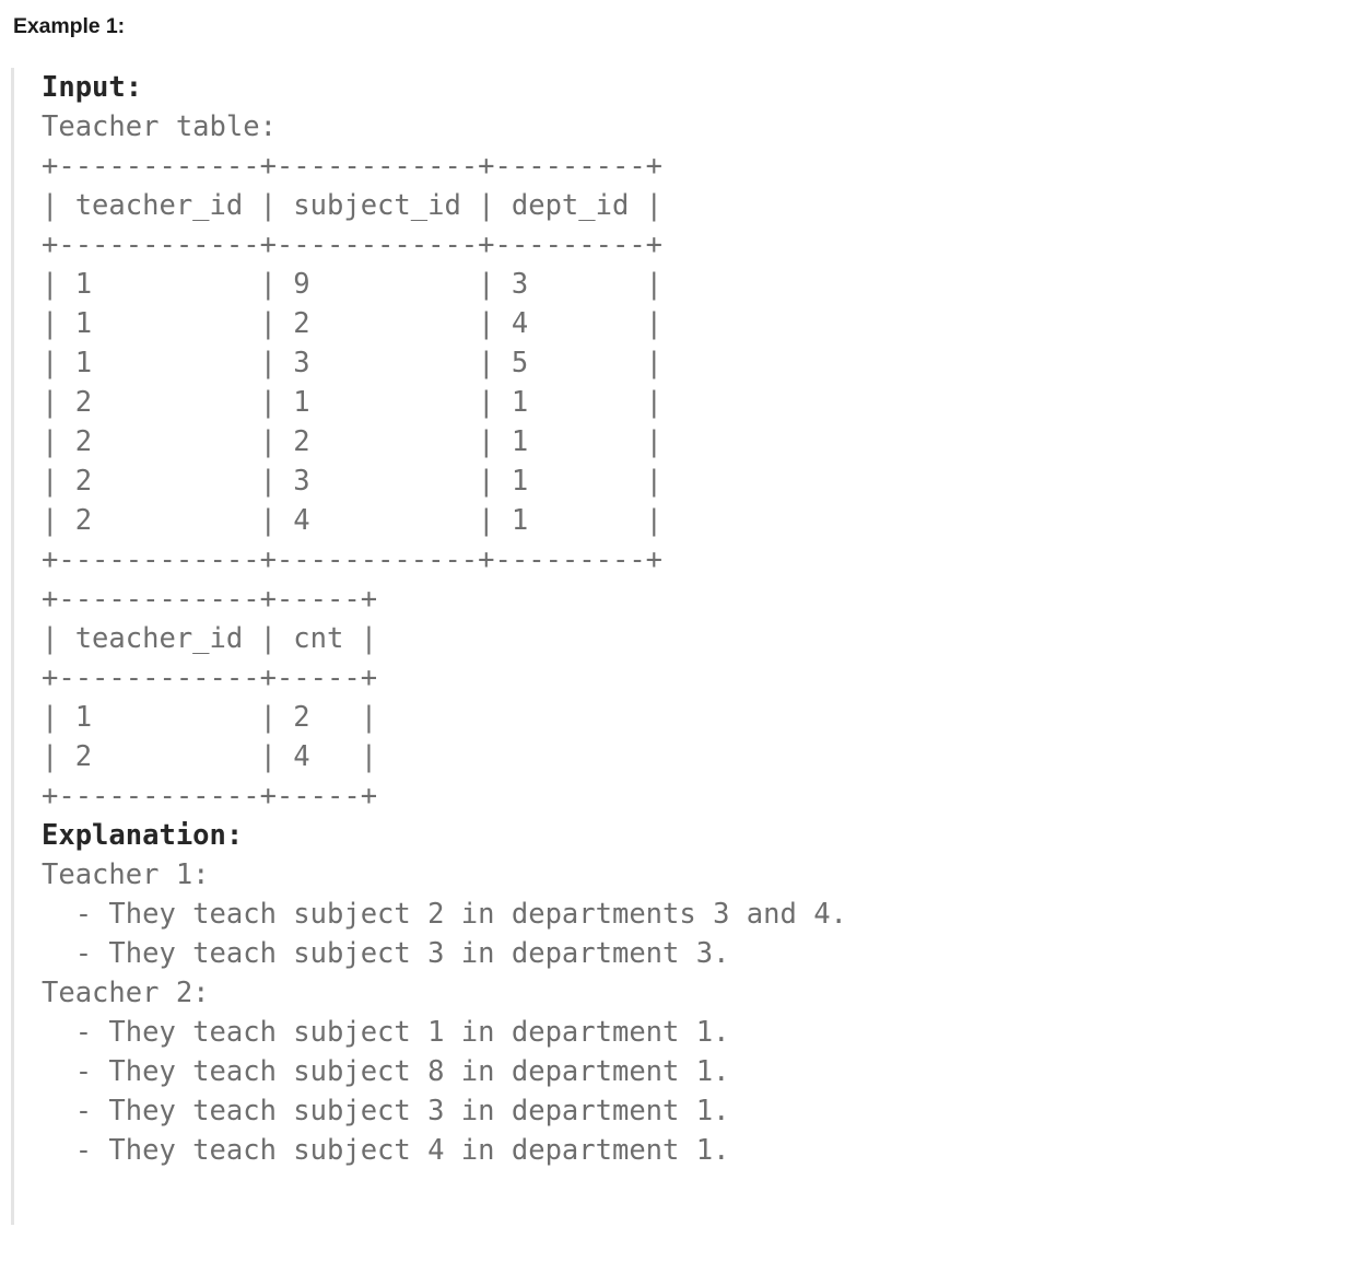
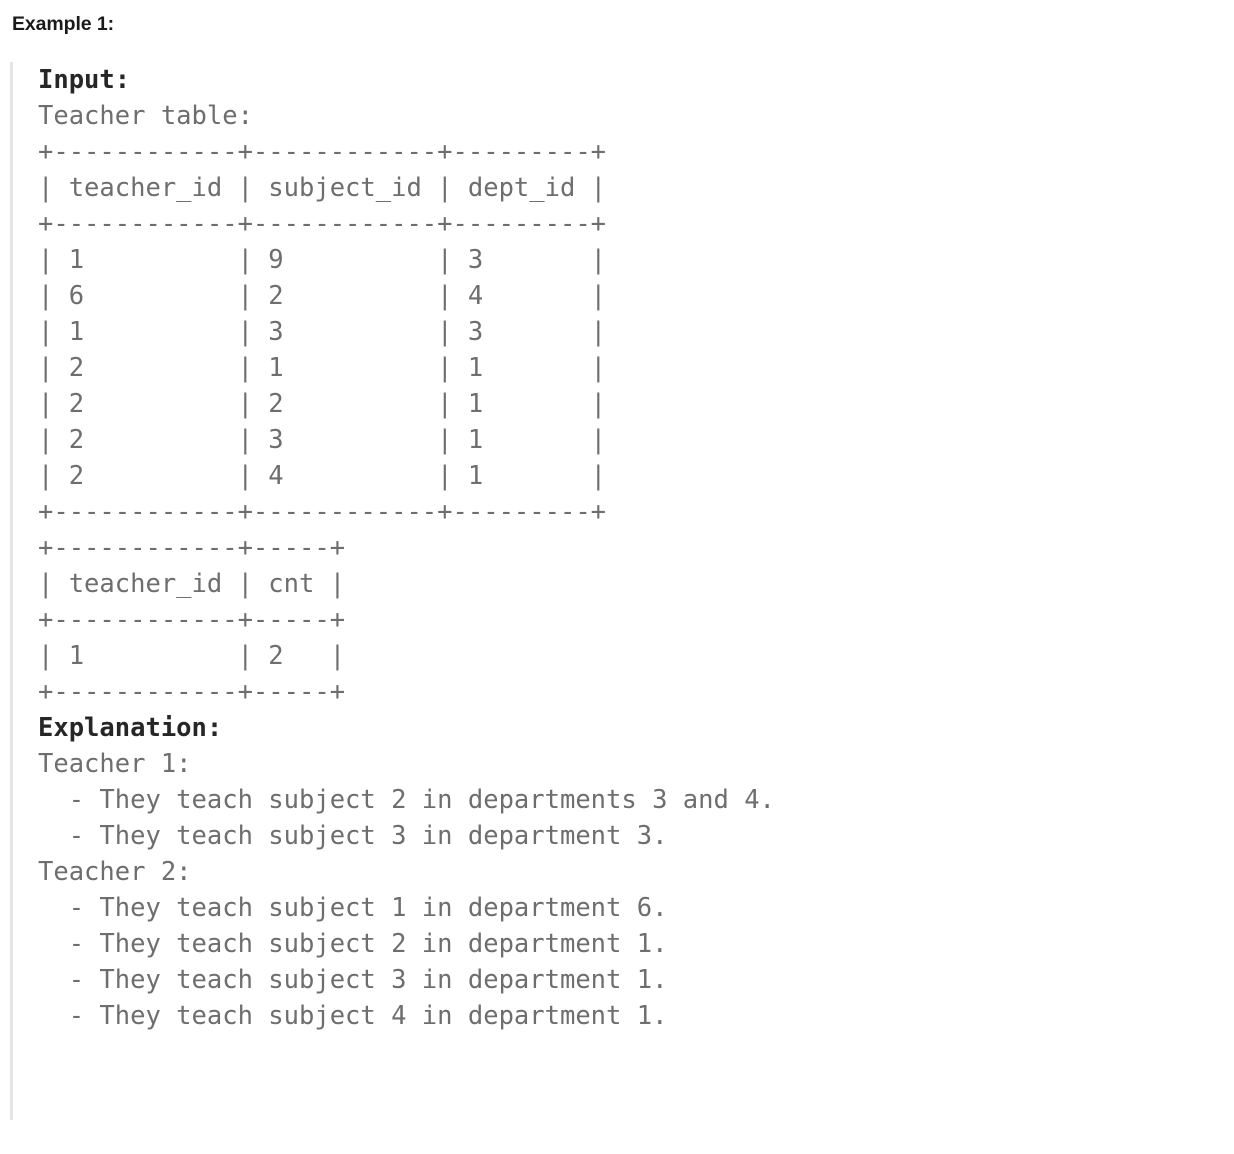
  Example 1:
  Input:
  Teacher table:
  +------------+------------+---------+
  | teacher_id | subject_id | dept_id |
  +------------+------------+---------+
  | 1 | 9 | 3 |
- | 1 | 2 | 4 |
+ | 6 | 2 | 4 |
- | 1 | 3 | 5 |
+ | 1 | 3 | 3 |
  | 2 | 1 | 1 |
  | 2 | 2 | 1 |
  | 2 | 3 | 1 |
  | 2 | 4 | 1 |
  +------------+------------+---------+
  +------------+-----+
  | teacher_id | cnt |
  +------------+-----+
  | 1 | 2 |
- | 2 | 4 |
  +------------+-----+
  Explanation:
  Teacher 1:
  - They teach subject 2 in departments 3 and 4.
  - They teach subject 3 in department 3.
  Teacher 2:
- - They teach subject 1 in department 1.
+ - They teach subject 1 in department 6.
- - They teach subject 8 in department 1.
+ - They teach subject 2 in department 1.
  - They teach subject 3 in department 1.
  - They teach subject 4 in department 1.
